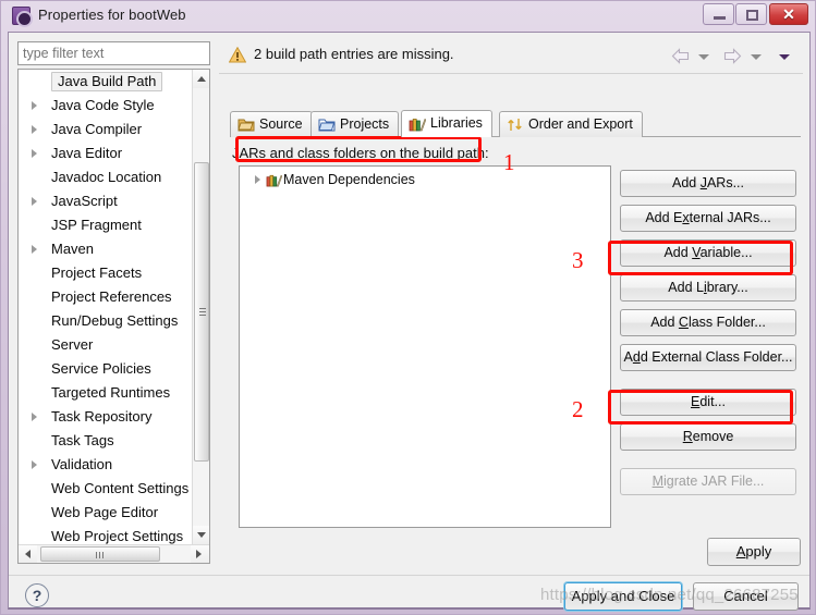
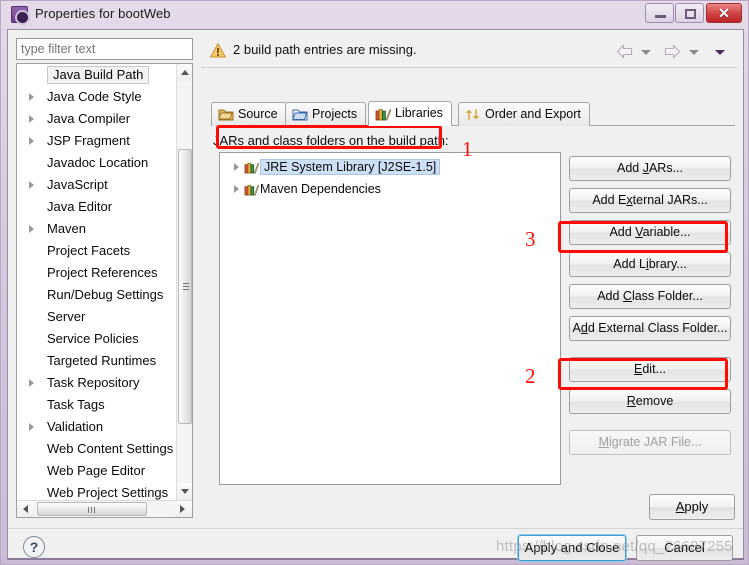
  Properties for bootWeb
  ✕
  type filter text
  Java Build Path
  Java Code Style
  Java Compiler
- Java Editor
+ JSP Fragment
  Javadoc Location
  JavaScript
- JSP Fragment
+ Java Editor
  Maven
  Project Facets
  Project References
  Run/Debug Settings
  Server
  Service Policies
  Targeted Runtimes
  Task Repository
  Task Tags
  Validation
  Web Content Settings
  Web Page Editor
  Web Project Settings
  2 build path entries are missing.
  Source
  Projects
  Libraries
  Order and Export
  JARs and class folders on the build path:
+ JRE System Library [J2SE-1.5]
  Maven Dependencies
  Add JARs...
  Add External JARs...
  Add Variable...
  Add Library...
  Add Class Folder...
  Add External Class Folder...
  Edit...
  Remove
  Migrate JAR File...
  Apply
  ?
  Apply and Close
  Cancel
  1
  3
  2
  https://blog.csdn.net/qq_26687255
